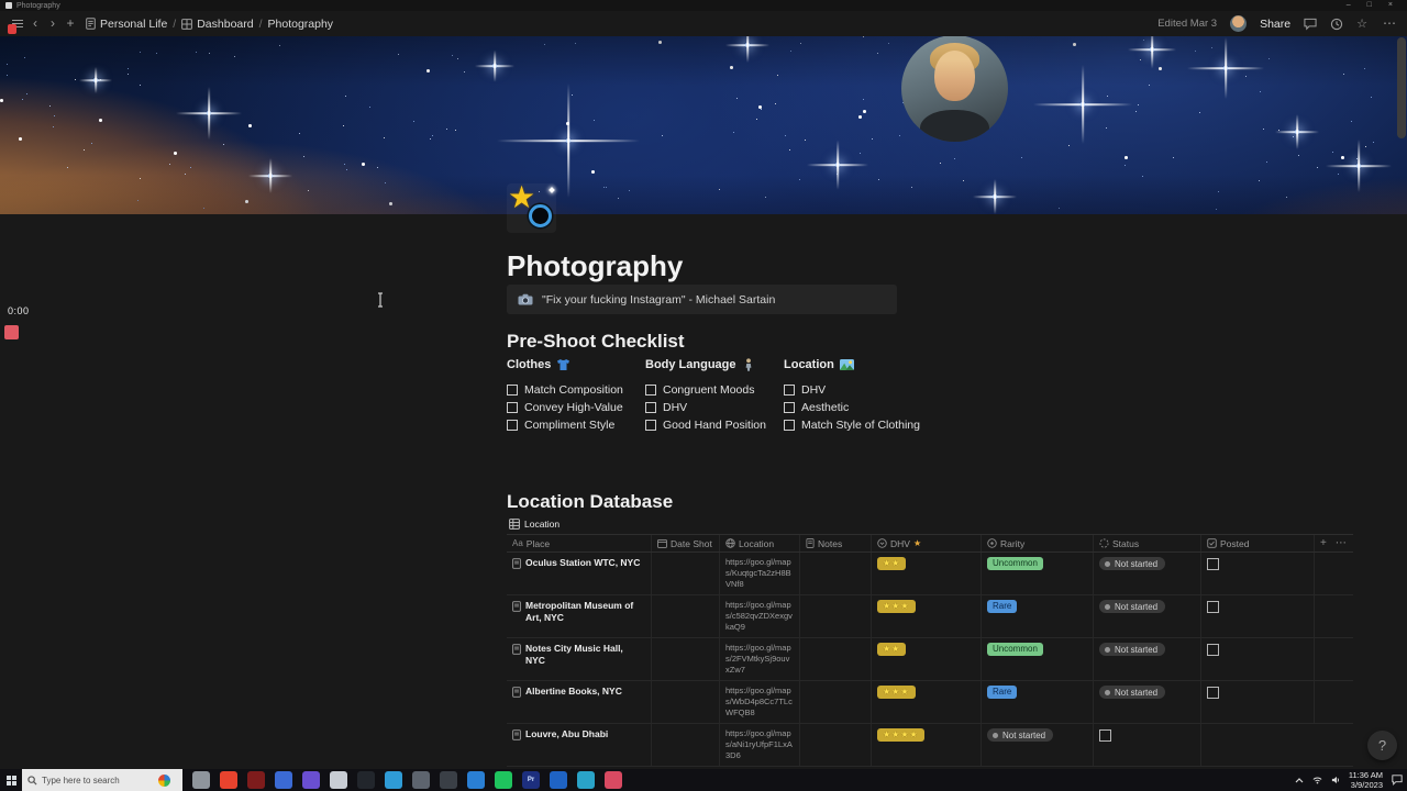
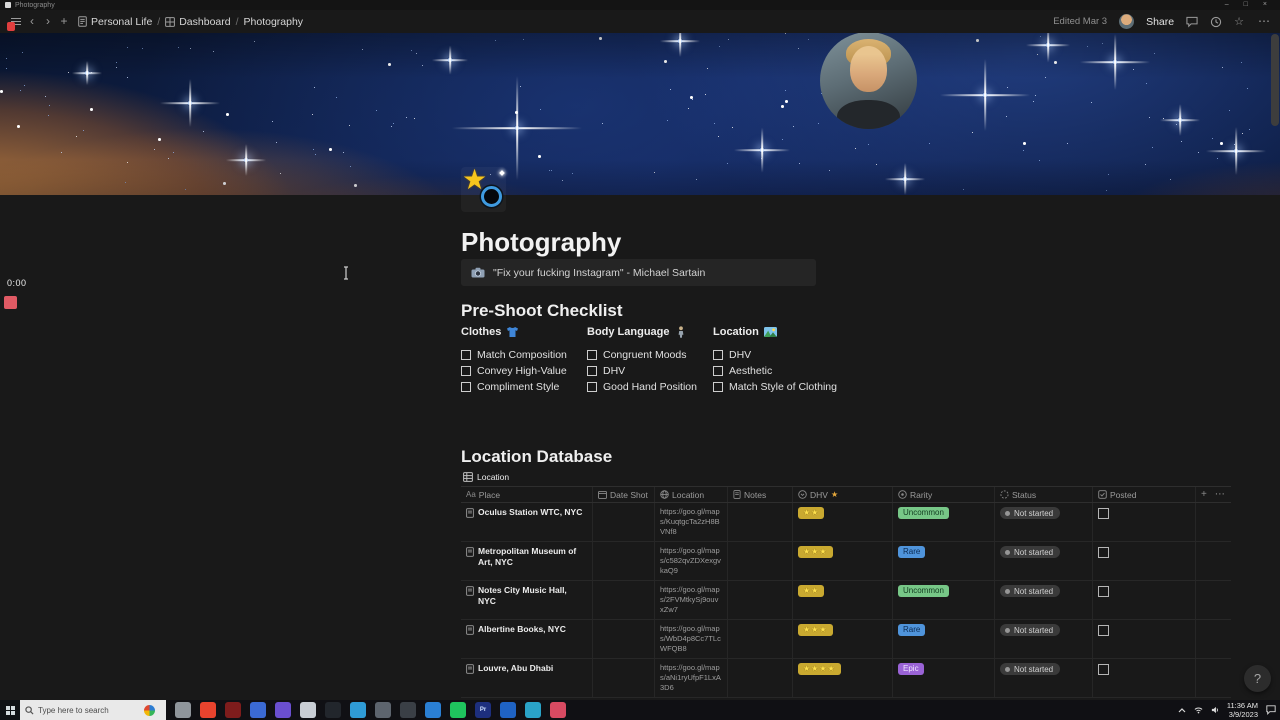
  ‹
  ›
  +
  Personal Life
  /
  Dashboard
  /
  Photography
  Edited Mar 3
  Share
  ☆
  ⋯
  ★
  Photography
  "Fix your fucking Instagram" - Michael Sartain
  Pre-Shoot Checklist
  Clothes
  Match Composition
  Convey High-Value
  Compliment Style
  Body Language
  Congruent Moods
  DHV
  Good Hand Position
  Location
  DHV
  Aesthetic
  Match Style of Clothing
  Location Database
  Location
  Aa
  Place
  Date Shot
  Location
  Notes
  DHV
  ★
  Rarity
  Status
  Posted
  +
  ⋯
  Oculus Station WTC, NYC
  https://goo.gl/maps/KuqtgcTa2zH8BVNf8
  ★★
  Uncommon
  Not started
  Metropolitan Museum of Art, NYC
  https://goo.gl/maps/c582qvZDXexgvkaQ9
  ★★★
  Rare
  Not started
  Notes City Music Hall, NYC
  https://goo.gl/maps/2FVMtkySj9ouvxZw7
  ★★
  Uncommon
  Not started
  Albertine Books, NYC
  https://goo.gl/maps/WbD4p8Cc7TLcWFQB8
  ★★★
  Rare
  Not started
  Louvre, Abu Dhabi
  https://goo.gl/maps/aNi1ryUfpF1LxA3D6
  ★★★★
+ Epic
  Not started
  0:00
  ?
  Type here to search
  11:36 AM
  3/9/2023
